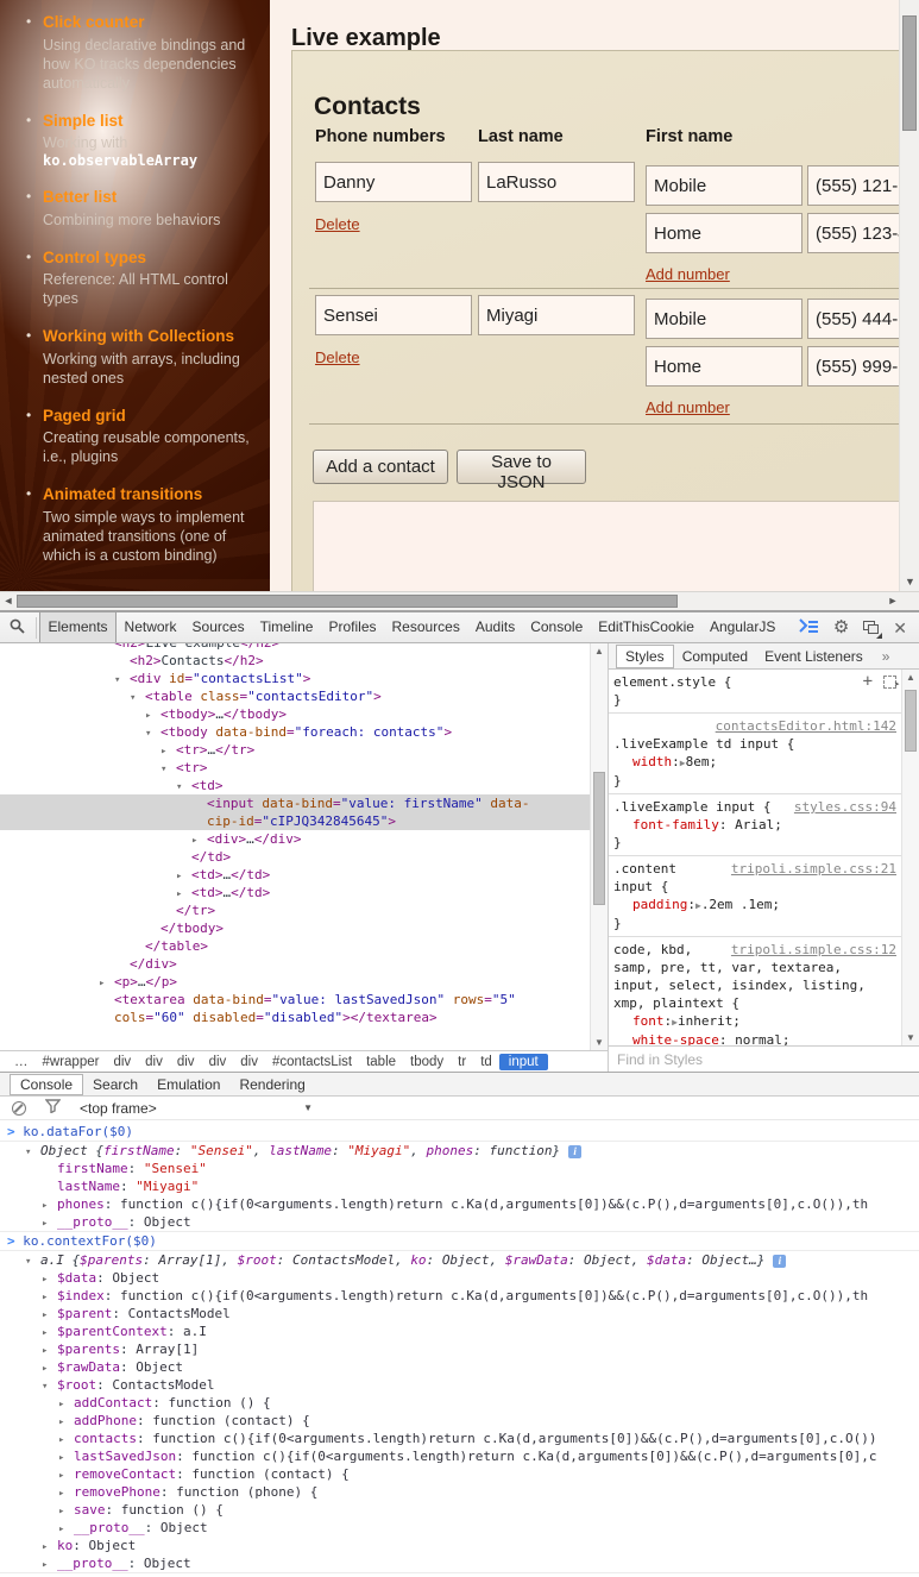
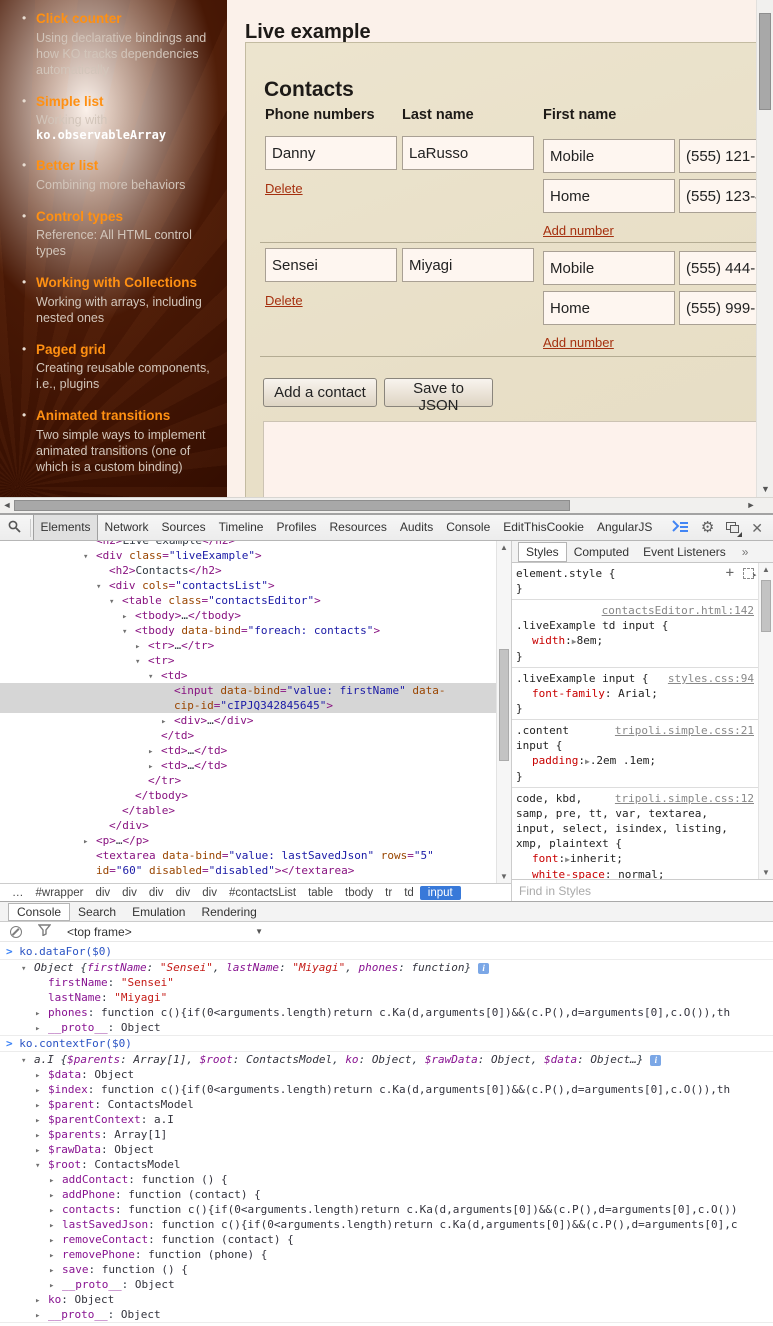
  •
  Click counter
  Using declarative bindings and how KO tracks dependencies automatically
  •
  Simple list
  Working with
  ko.observableArray
  •
  Better list
  Combining more behaviors
  •
  Control types
  Reference: All HTML control types
  •
  Working with Collections
  Working with arrays, including nested ones
  •
  Paged grid
  Creating reusable components, i.e., plugins
  •
  Animated transitions
  Two simple ways to implement animated transitions (one of which is a custom binding)
  Live example
  Contacts
  Phone numbers
  Last name
  First name
  Danny
  LaRusso
  Mobile
  (555) 121-
  Home
  (555) 123-
  Delete
  Add number
  Sensei
  Miyagi
  Mobile
  (555) 444-
  Home
  (555) 999-
  Delete
  Add number
  Add a contact
  Save to JSON
  ▼
  ◄
  ►
  Elements
  Network
  Sources
  Timeline
  Profiles
  Resources
  Audits
  Console
  EditThisCookie
  AngularJS
  ⚙
  ✕
  <h2>Live example</h2>
+ ▾ <div class="liveExample">
  <h2>Contacts</h2>
- ▾ <div id="contactsList">
+ ▾ <div cols="contactsList">
  ▾ <table class="contactsEditor">
  ▸ <tbody>…</tbody>
  ▾ <tbody data-bind="foreach: contacts">
  ▸ <tr>…</tr>
  ▾ <tr>
  ▾ <td>
  <input data-bind="value: firstName" data-
  cip-id="cIPJQ342845645">
  ▸ <div>…</div>
  </td>
  ▸ <td>…</td>
  ▸ <td>…</td>
  </tr>
  </tbody>
  </table>
  </div>
  ▸ <p>…</p>
  <textarea data-bind="value: lastSavedJson" rows="5"
- cols="60" disabled="disabled"></textarea>
+ id="60" disabled="disabled"></textarea>
  ▲
  ▼
  …
  #wrapper
  div
  div
  div
  div
  div
  #contactsList
  table
  tbody
  tr
  td
  input
  Styles
  Computed
  Event Listeners
  »
  element.style {
  +
  }
  contactsEditor.html:142
  .liveExample td input {
  width:▶8em;
  }
  .liveExample input {
  styles.css:94
  font-family: Arial;
  }
  .content
  tripoli.simple.css:21
  input {
  padding:▶.2em .1em;
  }
  code, kbd,
  tripoli.simple.css:12
  samp, pre, tt, var, textarea,
  input, select, isindex, listing,
  xmp, plaintext {
  font:▶inherit;
  white-space: normal;
  ▲
  ▼
  Find in Styles
  Console
  Search
  Emulation
  Rendering
  <top frame>
  ▼
  > ko.dataFor($0)
  ▾ Object {firstName: "Sensei", lastName: "Miyagi", phones: function} i
  firstName: "Sensei"
  lastName: "Miyagi"
  ▸ phones: function c(){if(0<arguments.length)return c.Ka(d,arguments[0])&&(c.P(),d=arguments[0],c.O()),th
  ▸ __proto__: Object
  > ko.contextFor($0)
  ▾ a.I {$parents: Array[1], $root: ContactsModel, ko: Object, $rawData: Object, $data: Object…} i
  ▸ $data: Object
  ▸ $index: function c(){if(0<arguments.length)return c.Ka(d,arguments[0])&&(c.P(),d=arguments[0],c.O()),th
  ▸ $parent: ContactsModel
  ▸ $parentContext: a.I
  ▸ $parents: Array[1]
  ▸ $rawData: Object
  ▾ $root: ContactsModel
  ▸ addContact: function () {
  ▸ addPhone: function (contact) {
  ▸ contacts: function c(){if(0<arguments.length)return c.Ka(d,arguments[0])&&(c.P(),d=arguments[0],c.O())
  ▸ lastSavedJson: function c(){if(0<arguments.length)return c.Ka(d,arguments[0])&&(c.P(),d=arguments[0],c
  ▸ removeContact: function (contact) {
  ▸ removePhone: function (phone) {
  ▸ save: function () {
  ▸ __proto__: Object
  ▸ ko: Object
  ▸ __proto__: Object
